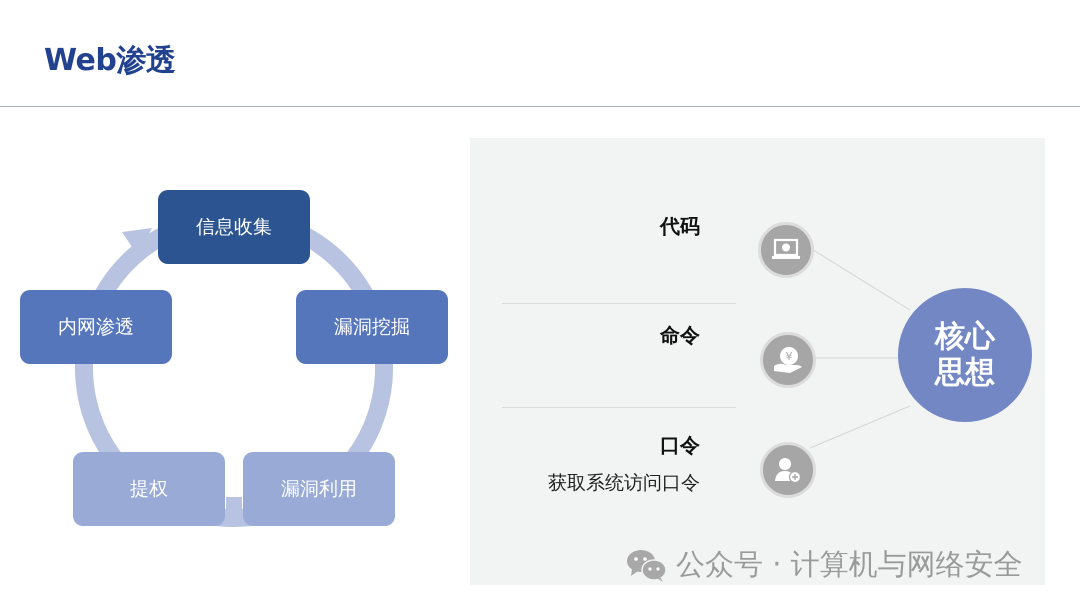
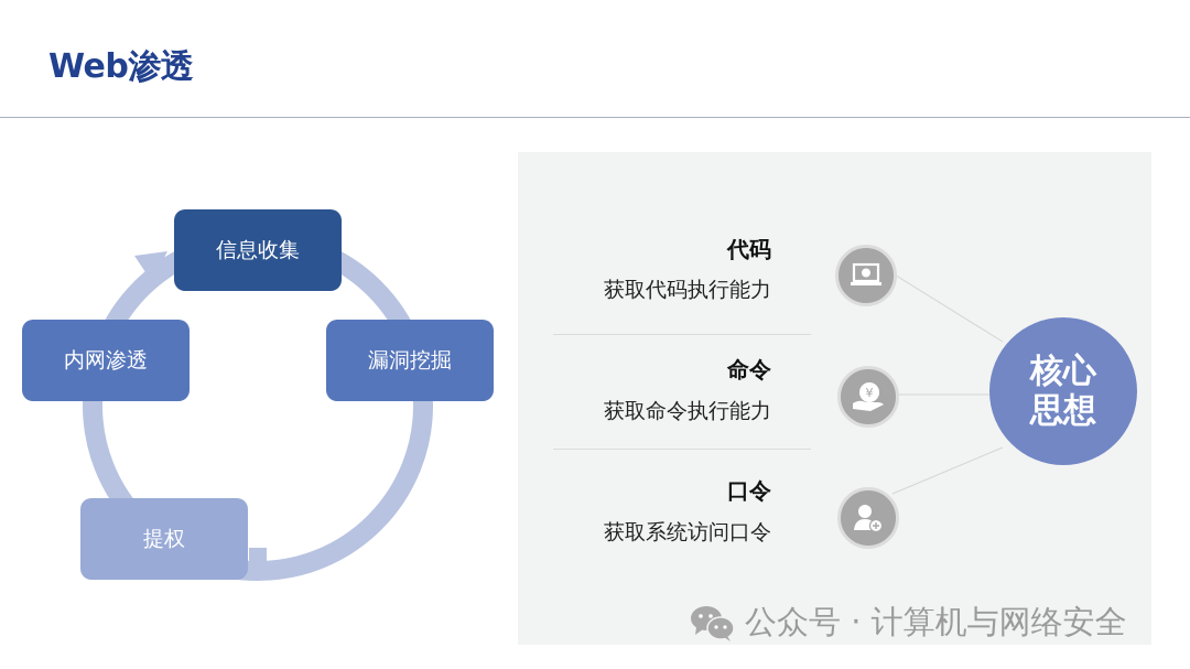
  Web渗透
  信息收集
  漏洞挖掘
- 漏洞利用
  提权
  内网渗透
  代码
+ 获取代码执行能力
  命令
+ 获取命令执行能力
  ¥
  口令
  获取系统访问口令
  核心
  思想
  公众号 · 计算机与网络安全
